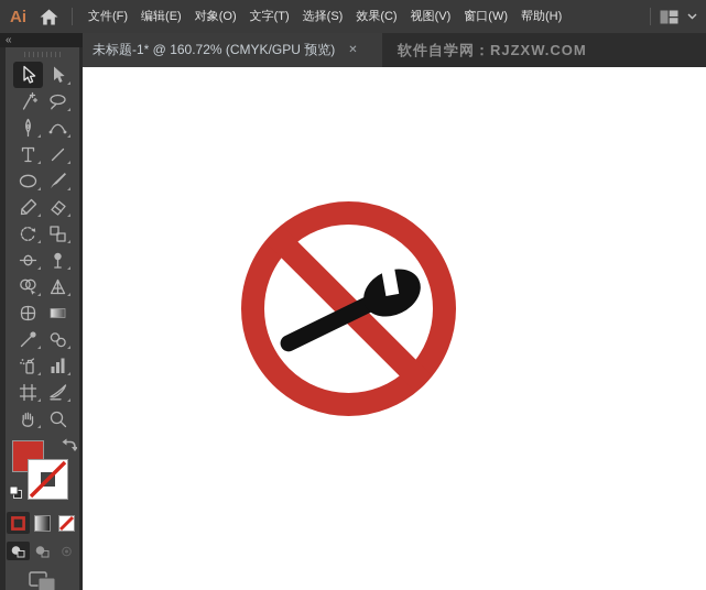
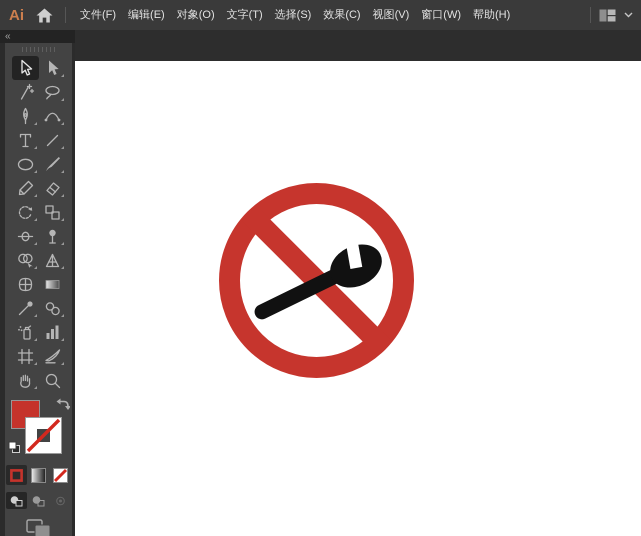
  Ai
  文件(F)
  编辑(E)
  对象(O)
  文字(T)
  选择(S)
  效果(C)
  视图(V)
  窗口(W)
  帮助(H)
- 未标题-1* @ 160.72% (CMYK/GPU 预览)
- ✕
- 软件自学网：RJZXW.COM
  «
